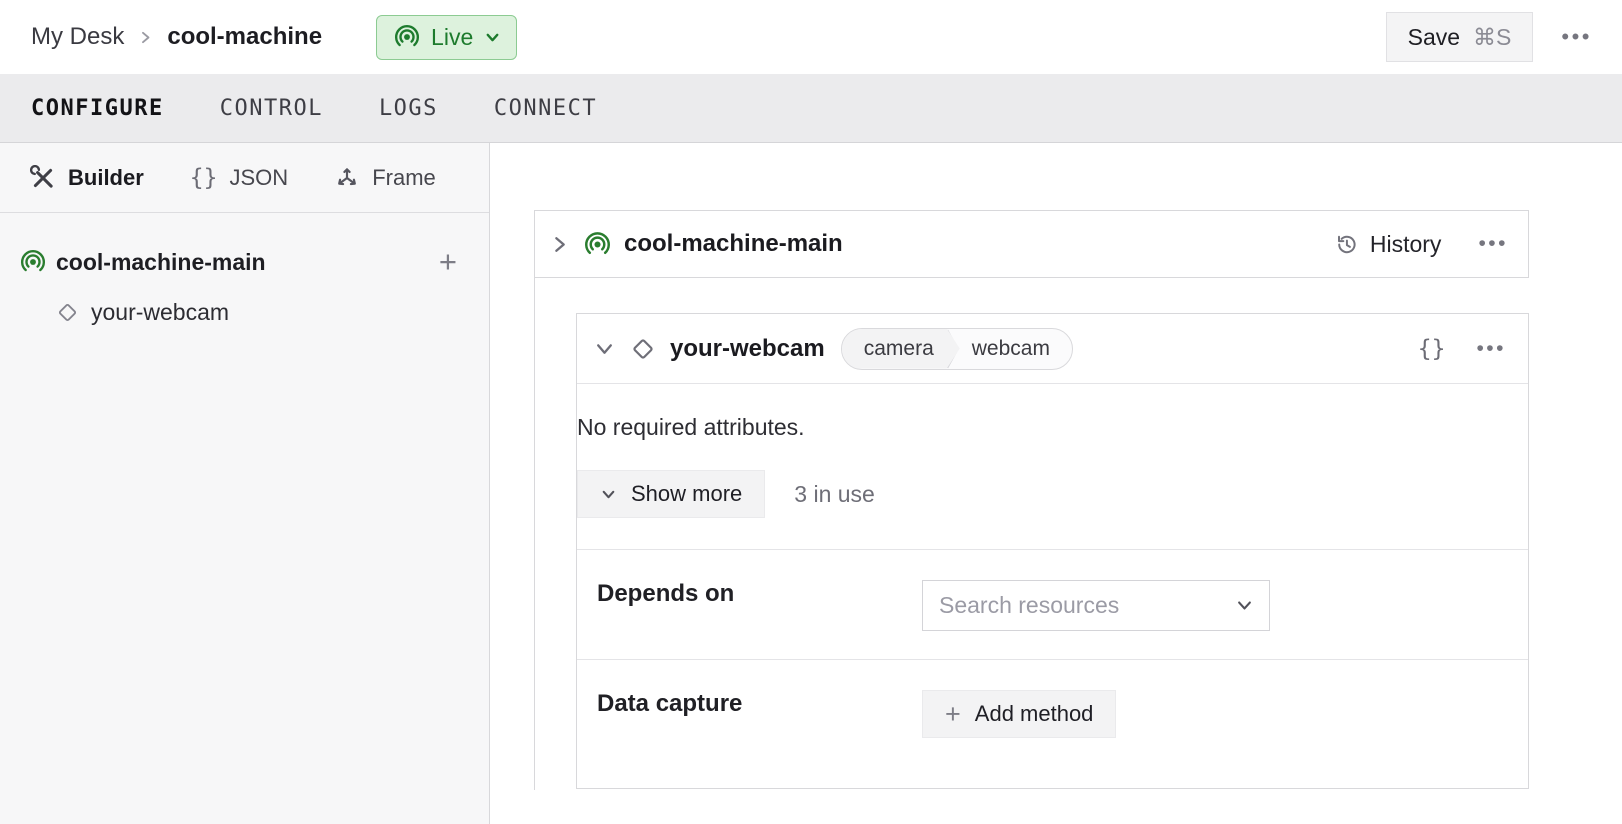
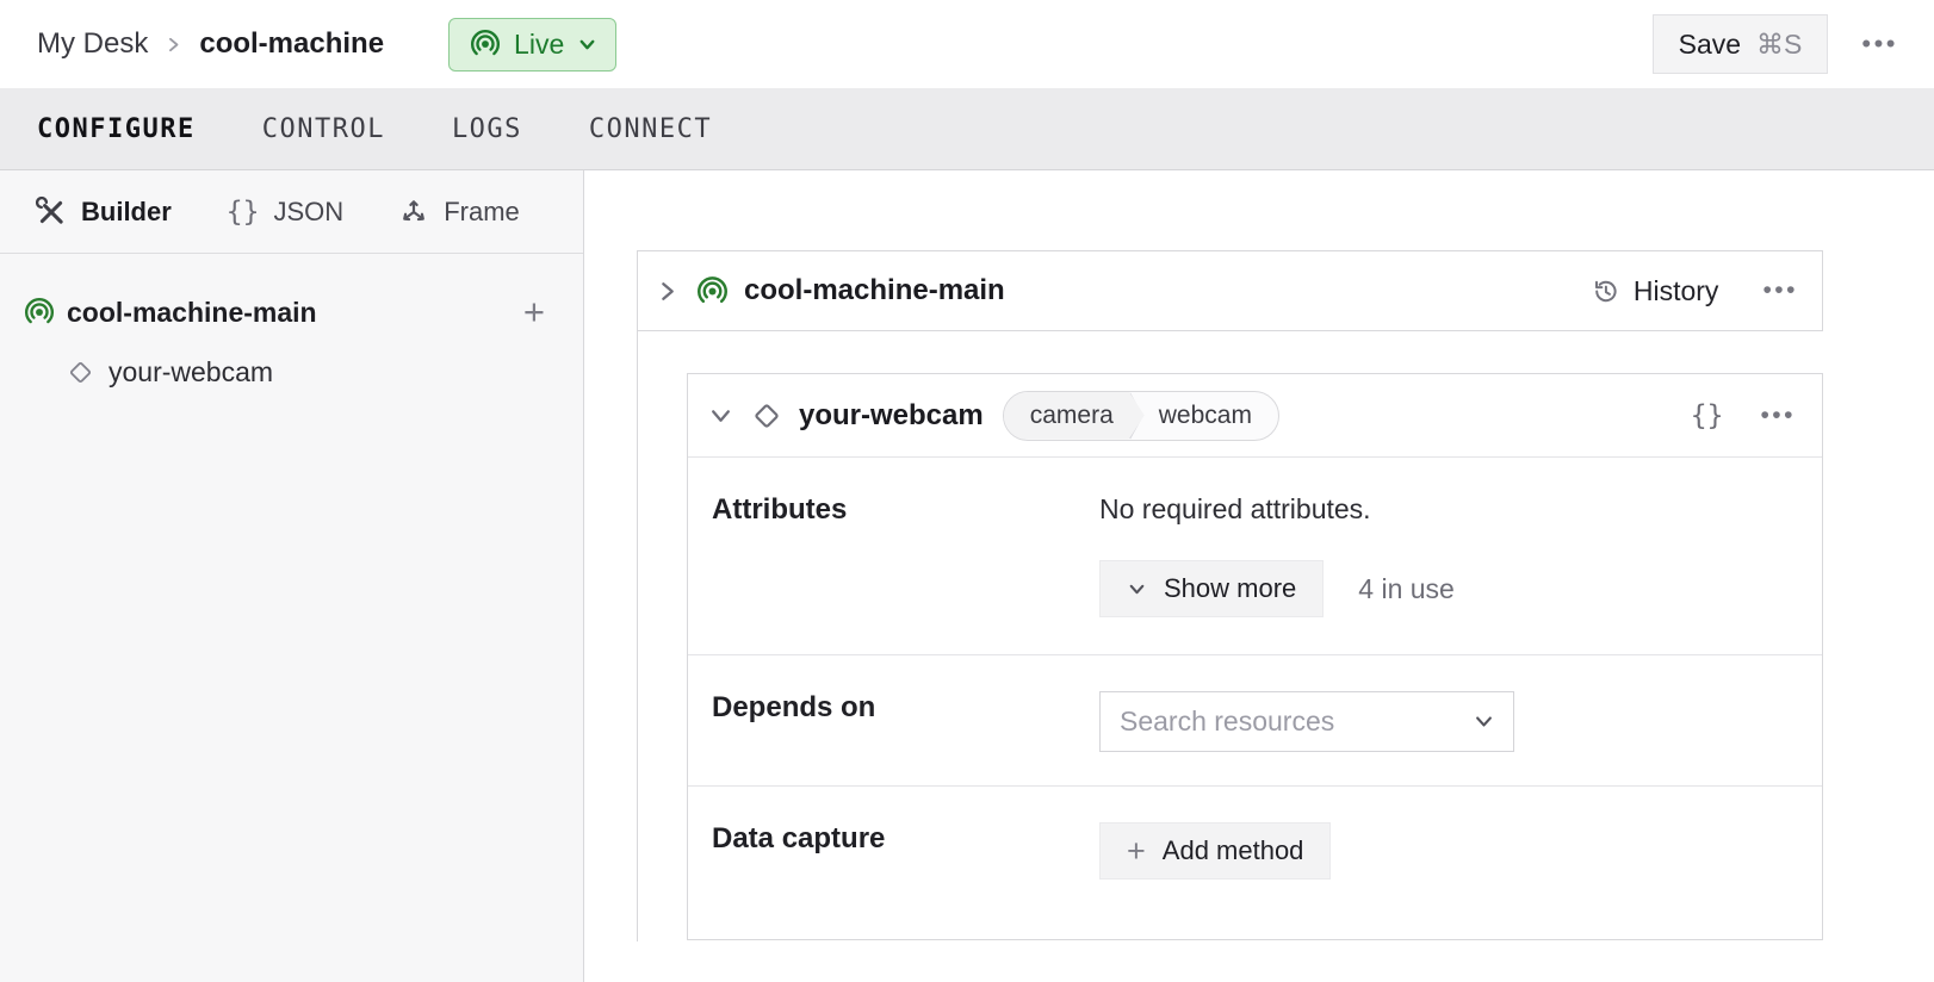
  My Desk
  cool-machine
  Live
  Save
  ⌘S
  •••
  CONFIGURE
  CONTROL
  LOGS
  CONNECT
  Builder
  {}
  JSON
  Frame
  cool-machine-main
  +
  your-webcam
  cool-machine-main
  History
  •••
  your-webcam
  camera
  webcam
  {}
  •••
+ Attributes
  No required attributes.
  Show more
- 3 in use
+ 4 in use
  Depends on
  Search resources
  Data capture
  +
  Add method
